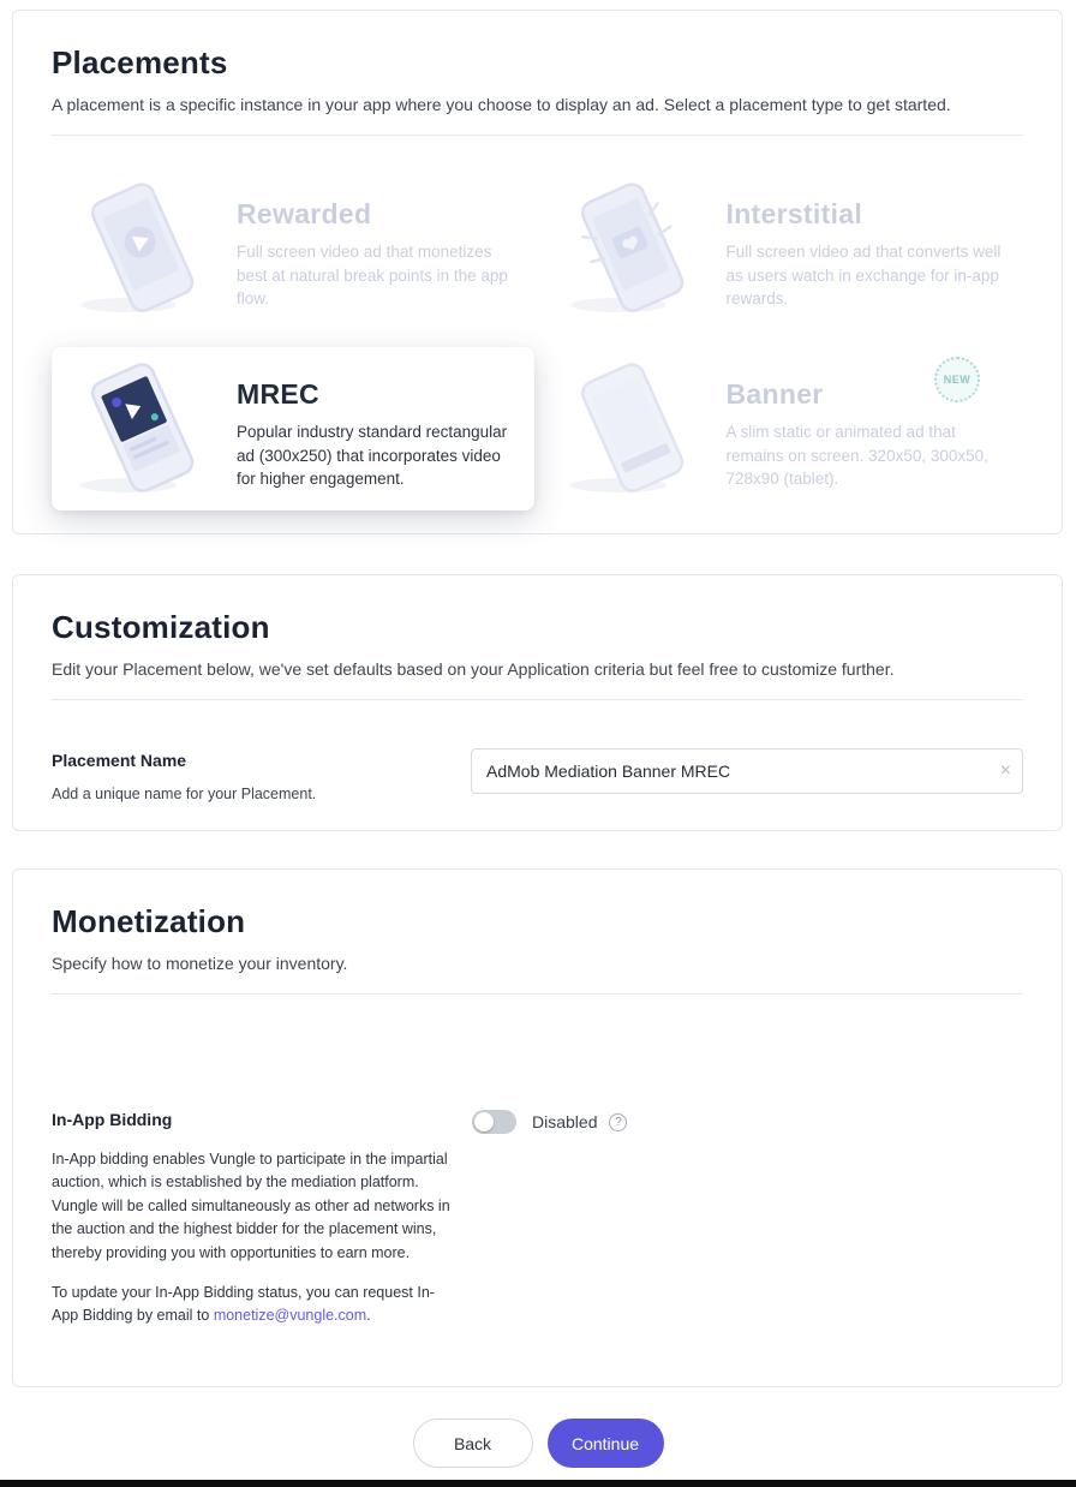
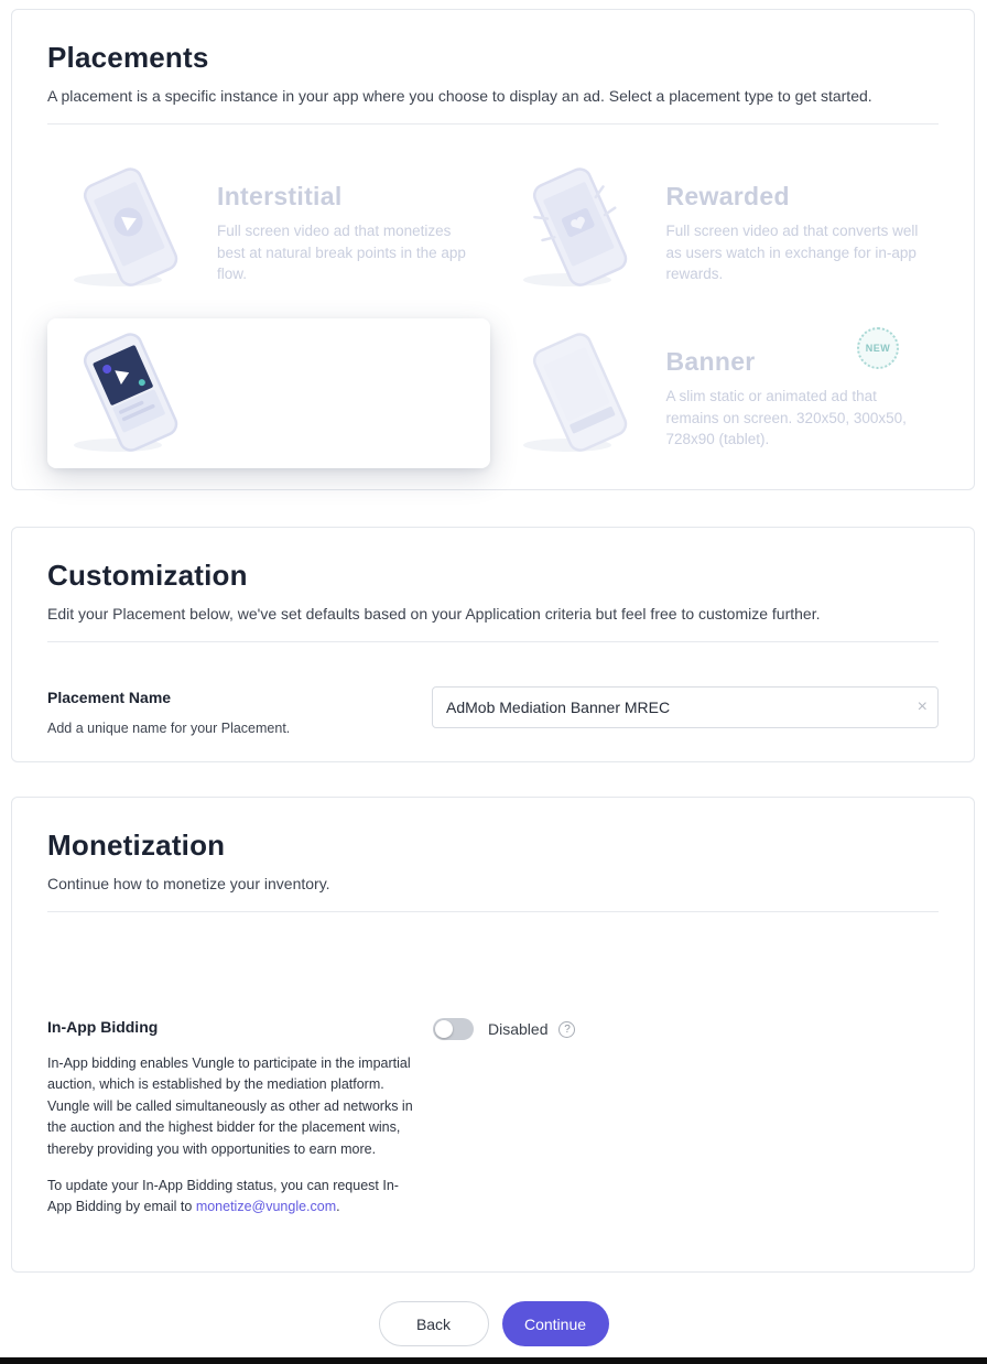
  Placements
  A placement is a specific instance in your app where you choose to display an ad. Select a placement type to get started.
- Rewarded
+ Interstitial
  Full screen video ad that monetizes best at natural break points in the app flow.
- Interstitial
+ Rewarded
  Full screen video ad that converts well as users watch in exchange for in-app rewards.
- MREC
- Popular industry standard rectangular ad (300x250) that incorporates video for higher engagement.
  Banner
  A slim static or animated ad that remains on screen. 320x50, 300x50, 728x90 (tablet).
  NEW
  Customization
  Edit your Placement below, we've set defaults based on your Application criteria but feel free to customize further.
  Placement Name
  Add a unique name for your Placement.
  AdMob Mediation Banner MREC
  ×
  Monetization
- Specify how to monetize your inventory.
+ Continue how to monetize your inventory.
  In-App Bidding
  In-App bidding enables Vungle to participate in the impartial auction, which is established by the mediation platform. Vungle will be called simultaneously as other ad networks in the auction and the highest bidder for the placement wins, thereby providing you with opportunities to earn more.
  To update your In-App Bidding status, you can request In-App Bidding by email to monetize@vungle.com.
  Disabled
  ?
  Back
  Continue
